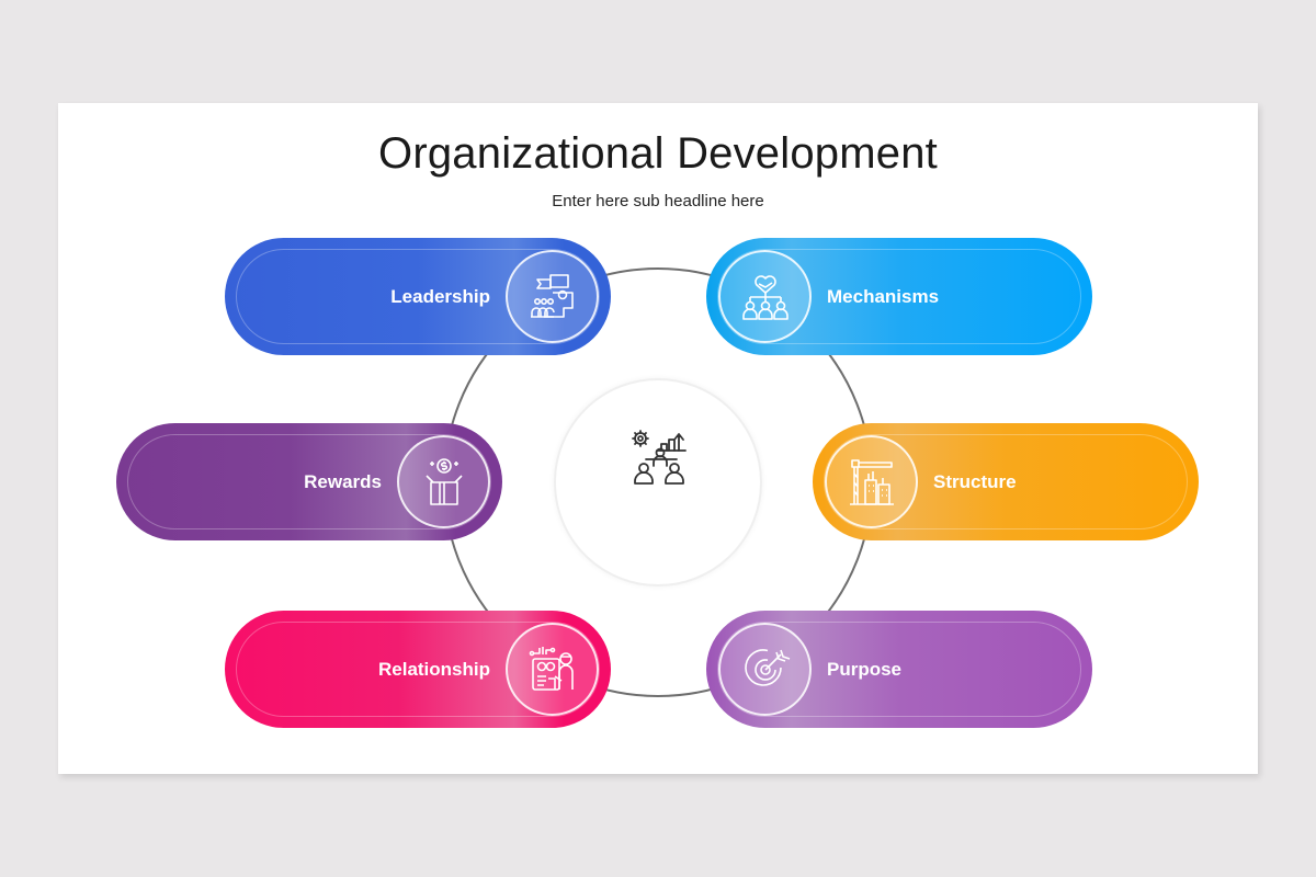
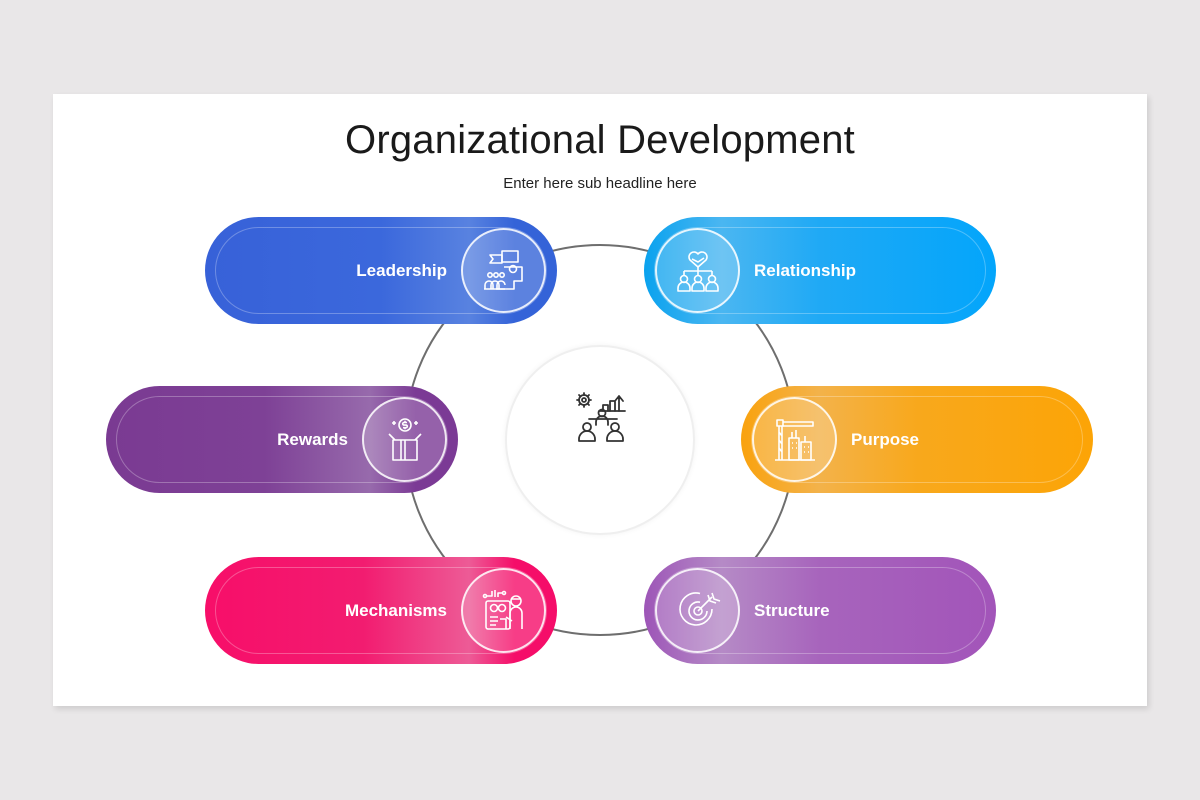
  Organizational Development
  Enter here sub headline here
  Leadership
- Mechanisms
+ Relationship
  Rewards
- Structure
+ Purpose
- Relationship
+ Mechanisms
- Purpose
+ Structure
